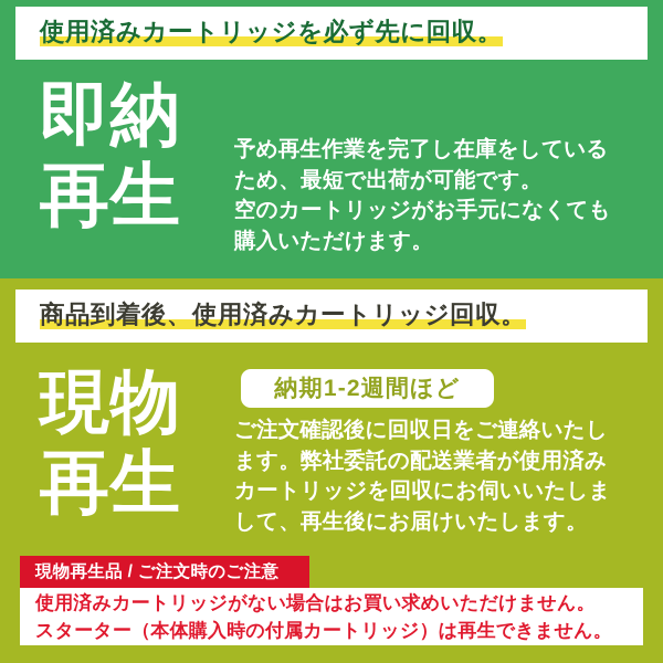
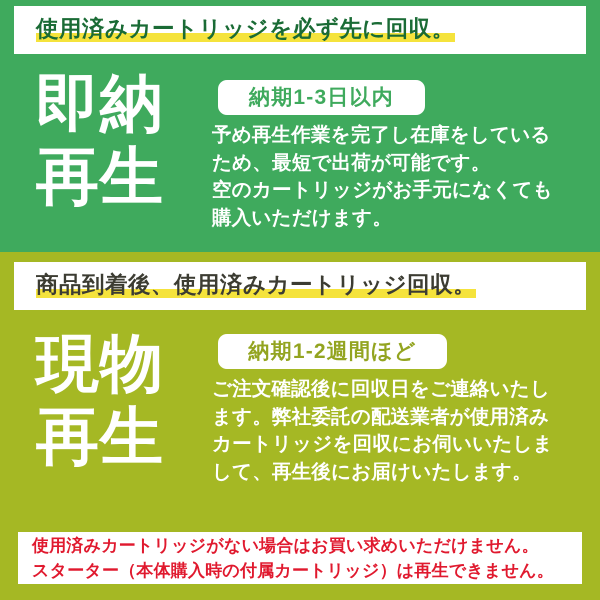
  使用済みカートリッジを必ず先に回収。
  即納
  再生
+ 納期1-3日以内
  予め再生作業を完了し在庫をしている
  ため、最短で出荷が可能です。
  空のカートリッジがお手元になくても
  購入いただけます。
  商品到着後、使用済みカートリッジ回収。
  現物
  再生
  納期1-2週間ほど
  ご注文確認後に回収日をご連絡いたし
  ます。弊社委託の配送業者が使用済み
  カートリッジを回収にお伺いいたしま
  して、再生後にお届けいたします。
- 現物再生品 / ご注文時のご注意
  使用済みカートリッジがない場合はお買い求めいただけません。
  スターター（本体購入時の付属カートリッジ）は再生できません。
